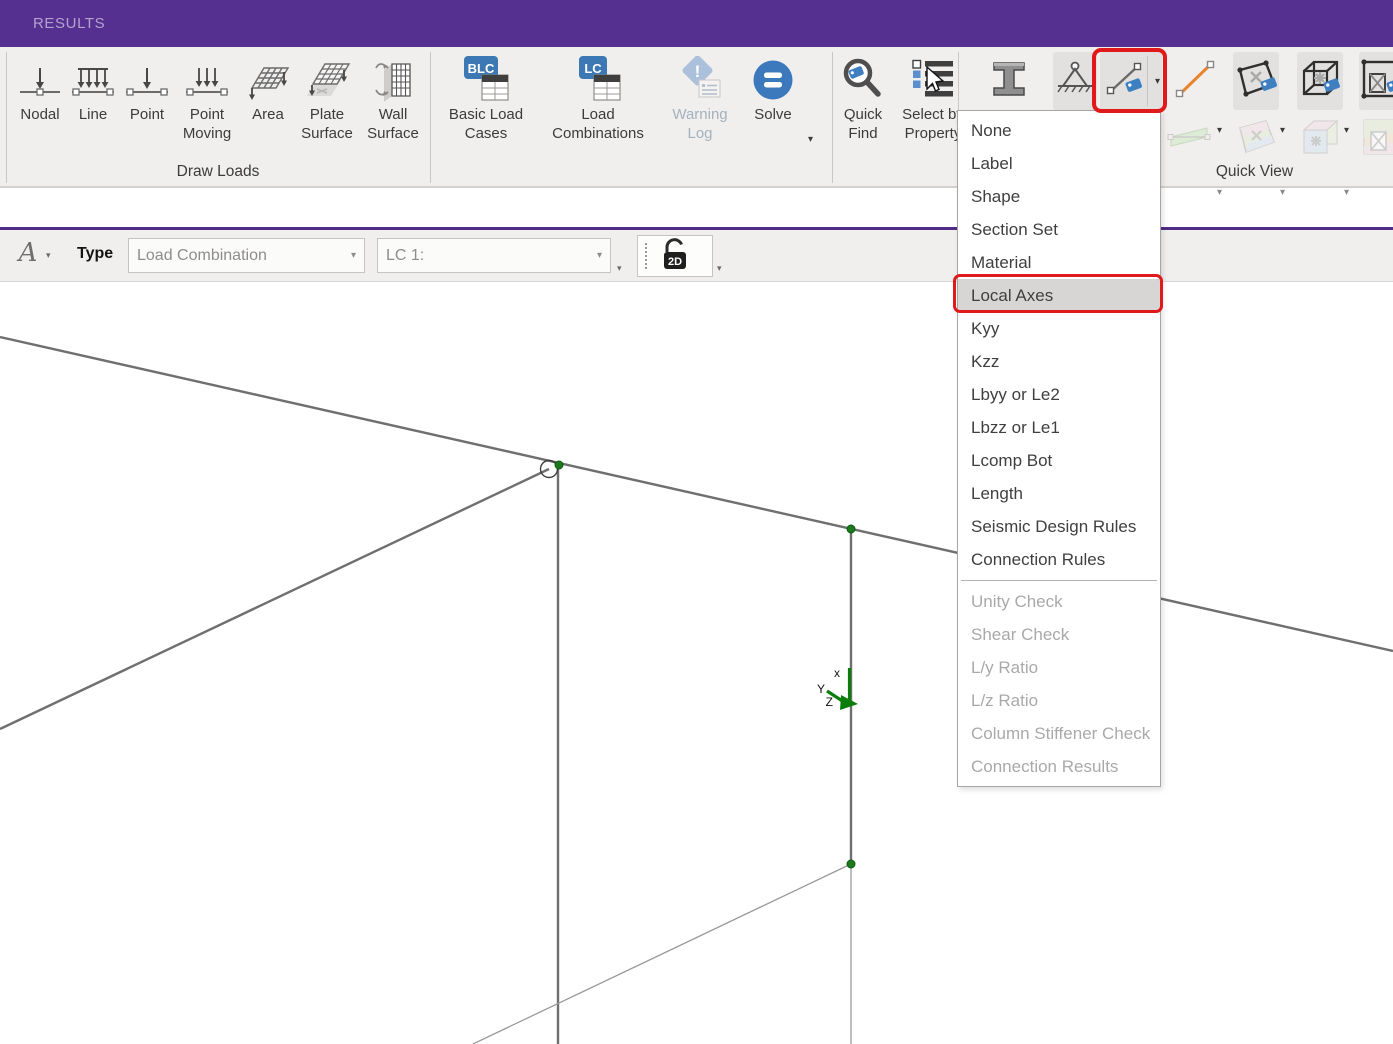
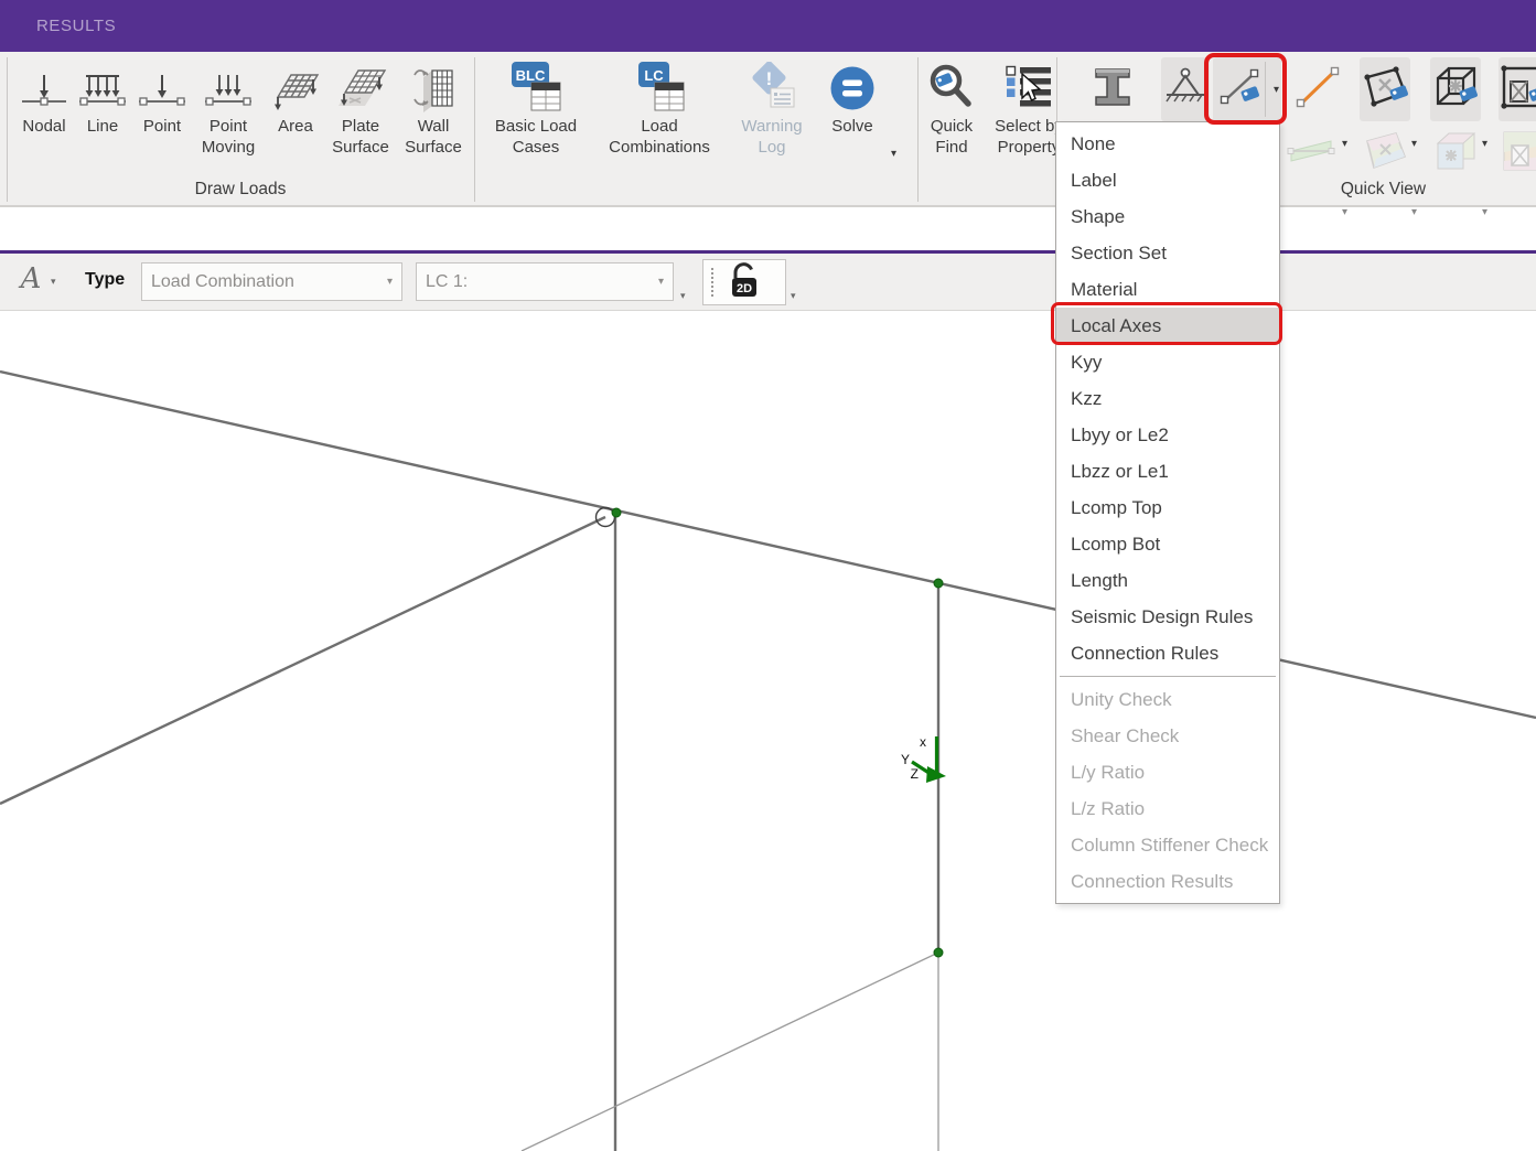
  RESULTS
  Nodal
  Line
  Point
  Point Moving
  Area
  Plate Surface
  Wall Surface
  Draw Loads
  BLC
  Basic Load Cases
  LC
  Load Combinations
  !
  Warning Log
  Solve
  ▾
  Quick Find
  Select b Propert
  ▾
  ▾
  ▾
  ▾
  ▾
  ▾
  ▾
  Quick View
  A
  ▾
  Type
  Load Combination
  ▾
  LC 1:
  ▾
  ▾
  2D
  ▾
  x
  Y
  Z
  None
  Label
  Shape
  Section Set
  Material
  Local Axes
  Kyy
  Kzz
  Lbyy or Le2
  Lbzz or Le1
+ Lcomp Top
  Lcomp Bot
  Length
  Seismic Design Rules
  Connection Rules
  Unity Check
  Shear Check
  L/y Ratio
  L/z Ratio
  Column Stiffener Check
  Connection Results
